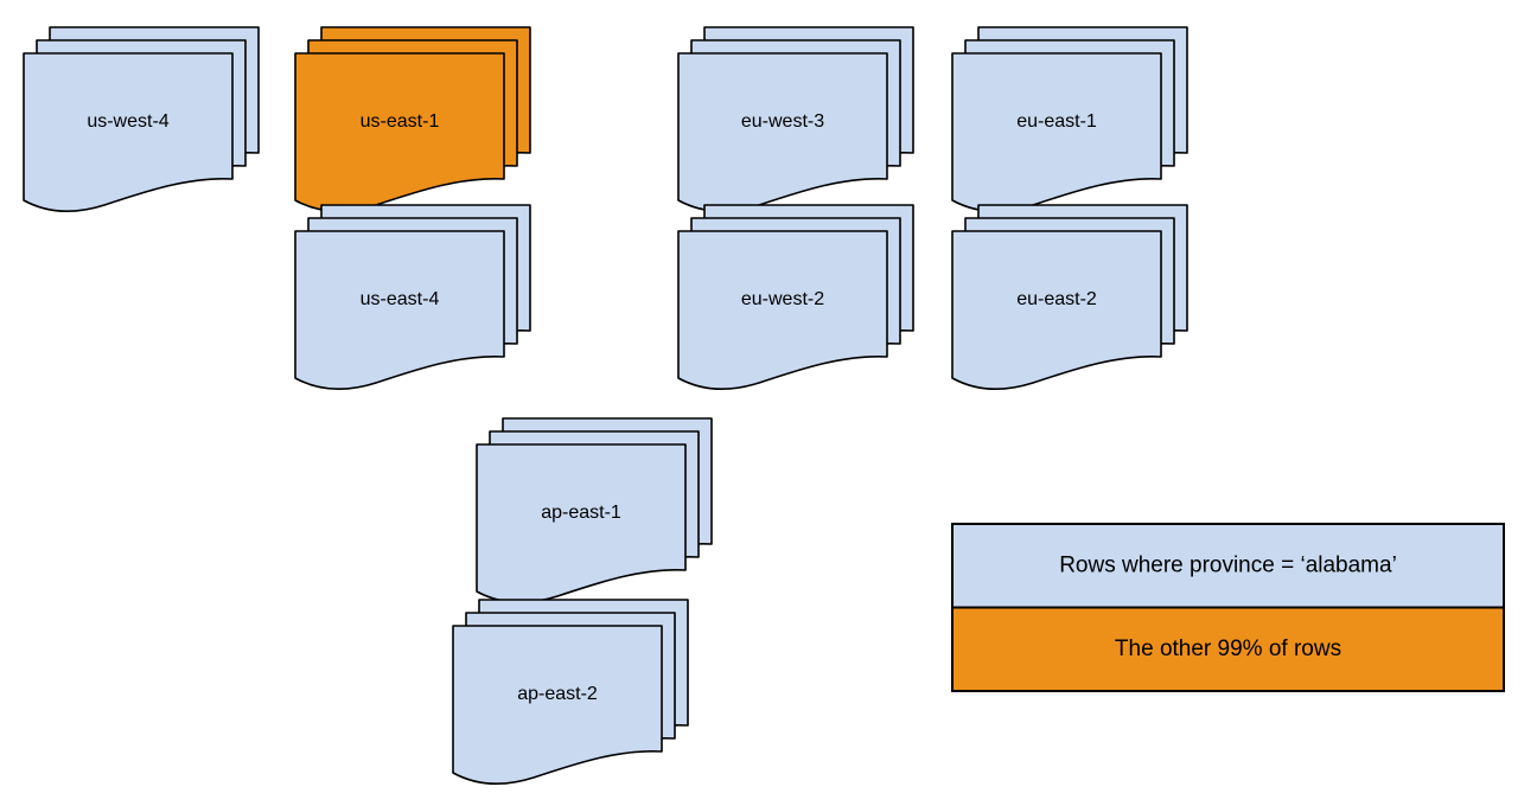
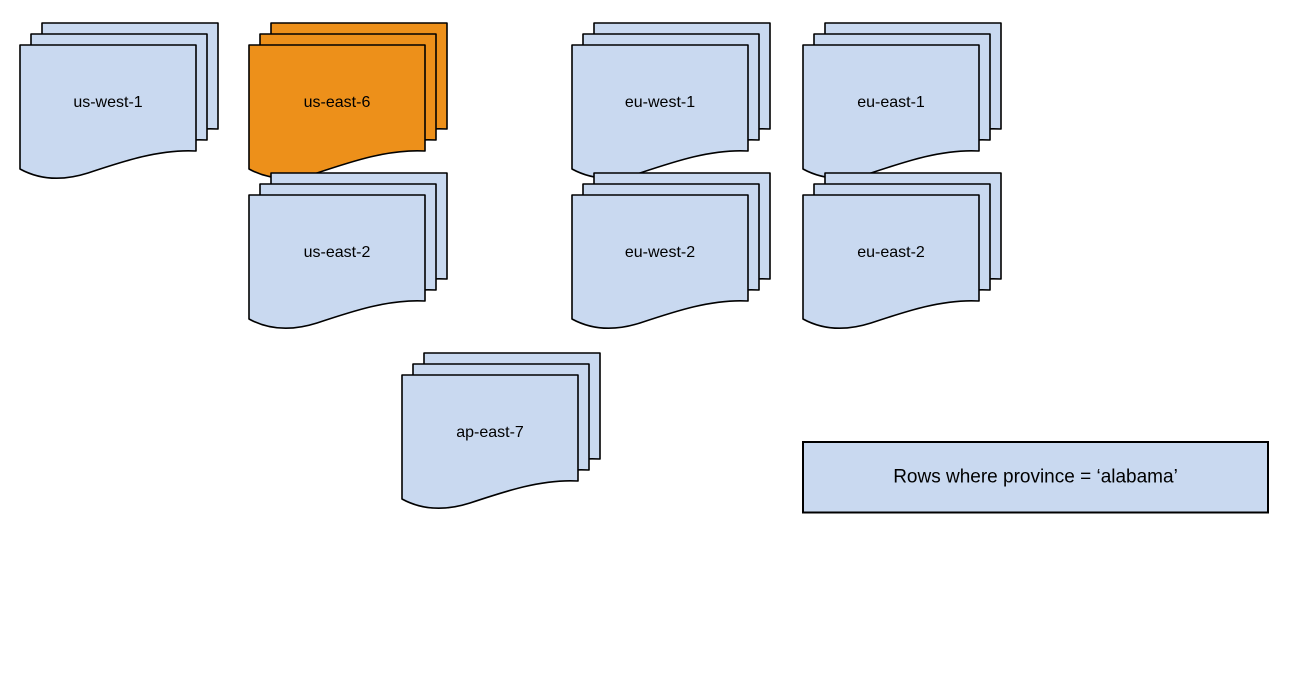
- us-west-4
+ us-west-1
- us-east-1
+ us-east-6
- eu-west-3
+ eu-west-1
  eu-east-1
- us-east-4
+ us-east-2
  eu-west-2
  eu-east-2
- ap-east-1
+ ap-east-7
- ap-east-2
  Rows where province = ‘alabama’
- The other 99% of rows
